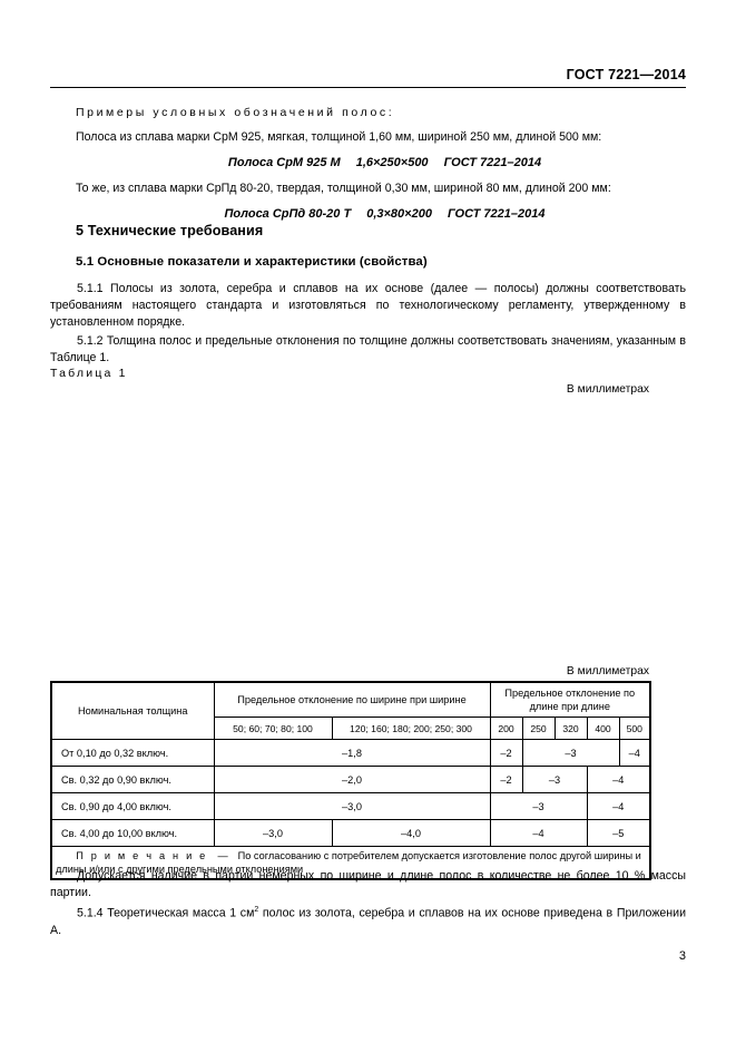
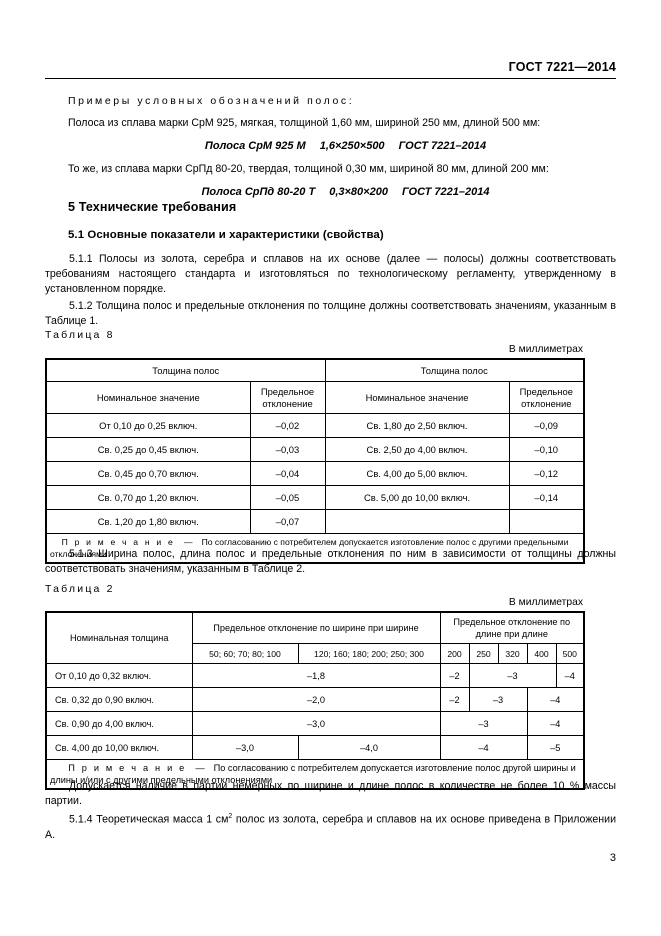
  ГОСТ 7221—2014
  Примеры условных обозначений полос:
  Полоса из сплава марки СрМ 925, мягкая, толщиной 1,60 мм, шириной 250 мм, длиной 500 мм:
  Полоса СрМ 925 М 1,6×250×500 ГОСТ 7221–2014
  То же, из сплава марки СрПд 80-20, твердая, толщиной 0,30 мм, шириной 80 мм, длиной 200 мм:
  Полоса СрПд 80-20 Т 0,3×80×200 ГОСТ 7221–2014
  5 Технические требования
  5.1 Основные показатели и характеристики (свойства)
  5.1.1 Полосы из золота, серебра и сплавов на их основе (далее — полосы) должны соответствовать требованиям настоящего стандарта и изготовляться по технологическому регламенту, утвержденному в установленном порядке.
  5.1.2 Толщина полос и предельные отклонения по толщине должны соответствовать значениям, указанным в Таблице 1.
- Таблица 1
+ Таблица 8
  В миллиметрах
+ Толщина полос	Толщина полос
+ Номинальное значение	Предельное отклонение	Номинальное значение	Предельное отклонение
+ От 0,10 до 0,25 включ.	–0,02	Св. 1,80 до 2,50 включ.	–0,09
+ Св. 0,25 до 0,45 включ.	–0,03	Св. 2,50 до 4,00 включ.	–0,10
+ Св. 0,45 до 0,70 включ.	–0,04	Св. 4,00 до 5,00 включ.	–0,12
+ Св. 0,70 до 1,20 включ.	–0,05	Св. 5,00 до 10,00 включ.	–0,14
+ Св. 1,20 до 1,80 включ.	–0,07
+ П р и м е ч а н и е — По согласованию с потребителем допускается изготовление полос с другими предельными отклонениями
+ 5.1.3 Ширина полос, длина полос и предельные отклонения по ним в зависимости от толщины должны соответствовать значениям, указанным в Таблице 2.
+ Таблица 2
  В миллиметрах
  Номинальная толщина	Предельное отклонение по ширине при ширине	Предельное отклонение по длине при длине
  50; 60; 70; 80; 100	120; 160; 180; 200; 250; 300	200	250	320	400	500
  От 0,10 до 0,32 включ.	–1,8	–2	–3	–4
  Св. 0,32 до 0,90 включ.	–2,0	–2	–3	–4
  Св. 0,90 до 4,00 включ.	–3,0	–3	–4
  Св. 4,00 до 10,00 включ.	–3,0	–4,0	–4	–5
  П р и м е ч а н и е — По согласованию с потребителем допускается изготовление полос другой ширины и длины и/или с другими предельными отклонениями
  Допускается наличие в партии немерных по ширине и длине полос в количестве не более 10 % массы партии.
  5.1.4 Теоретическая масса 1 см полос из золота, серебра и сплавов на их основе приведена в Приложении А.
  3
